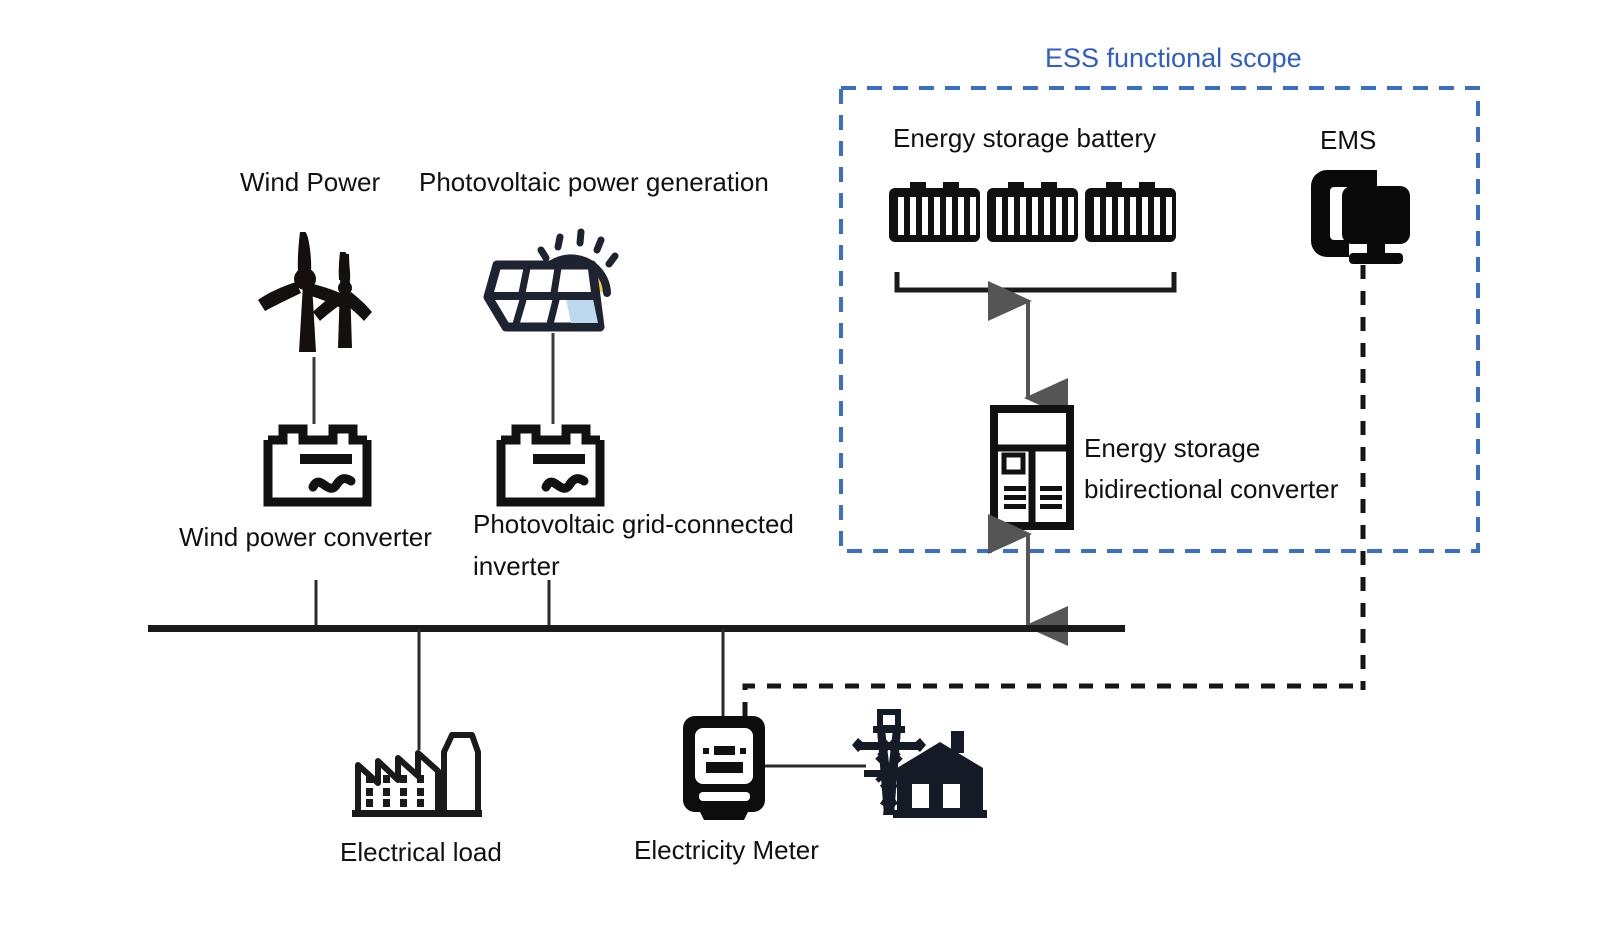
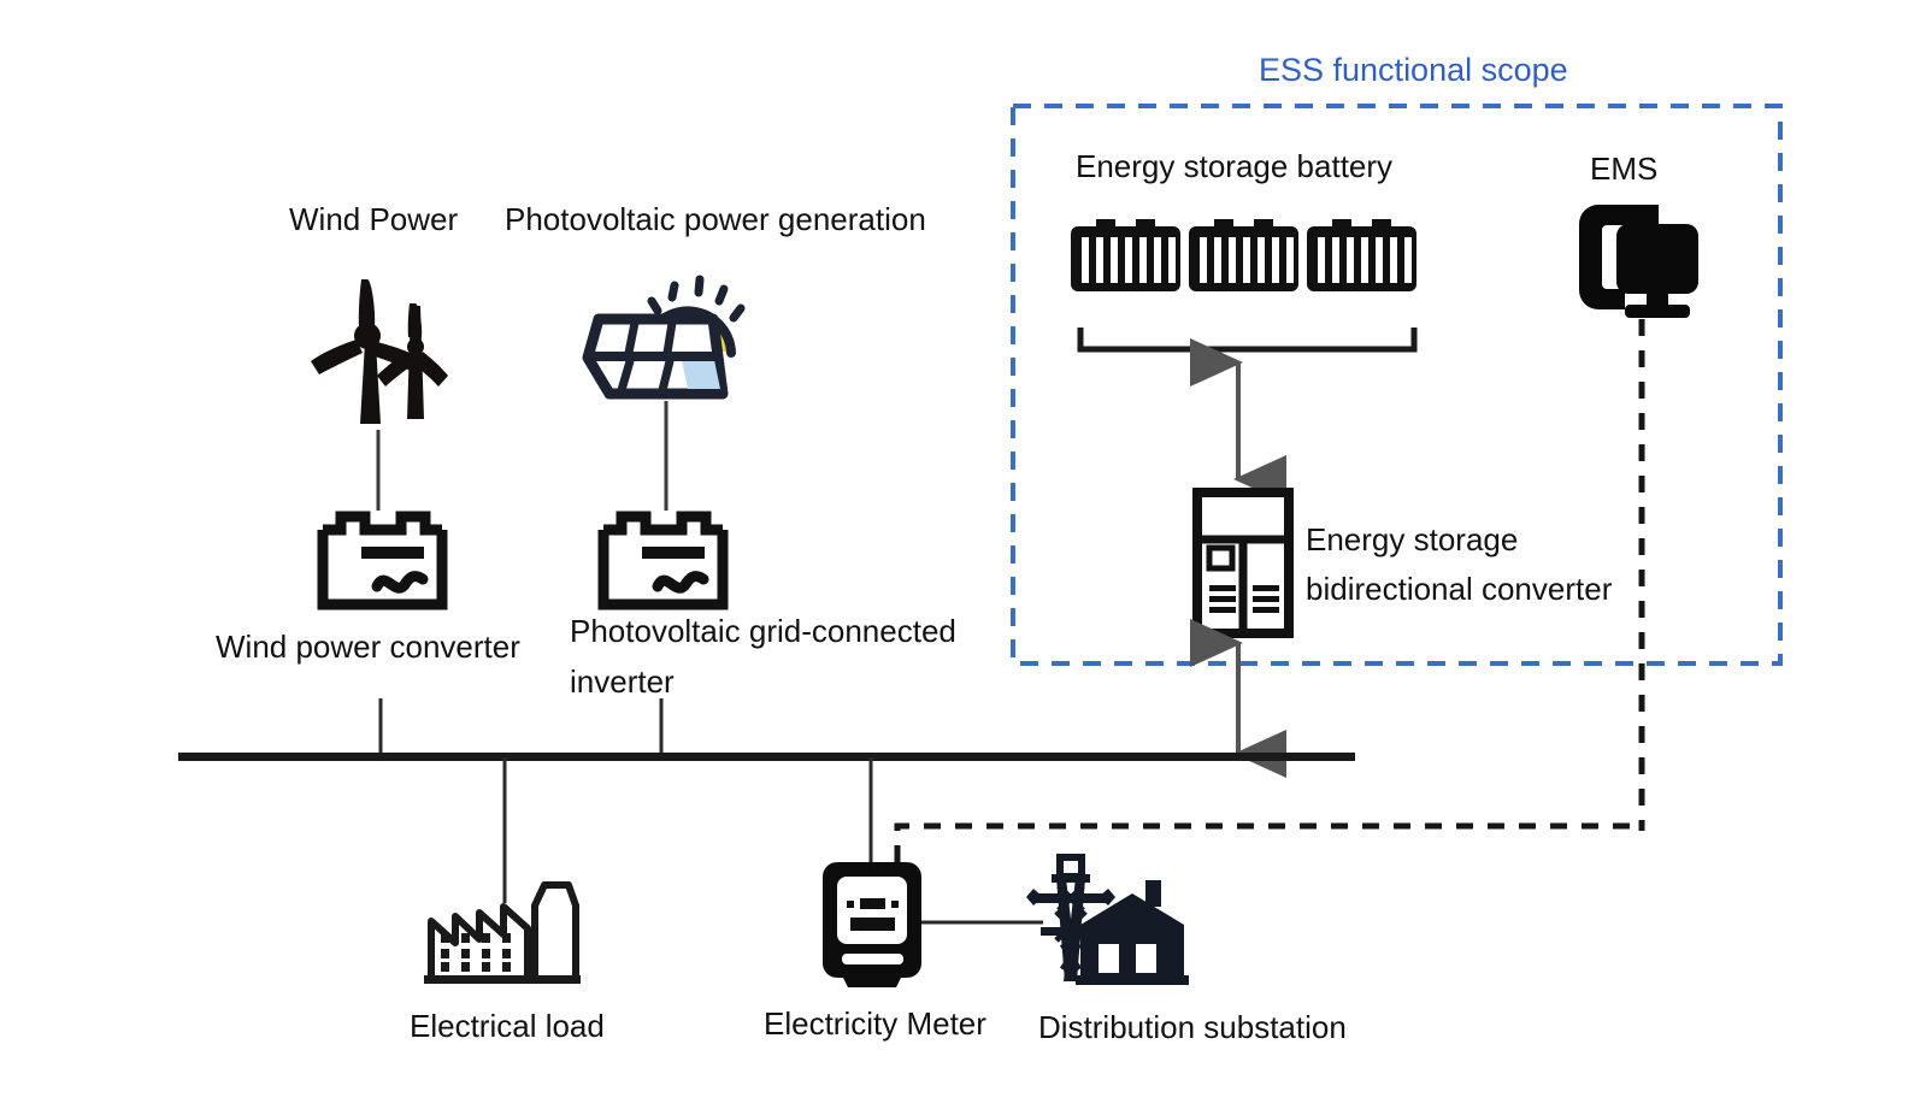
  ESS functional scope
  Energy storage battery
  EMS
  Energy storage
  bidirectional converter
  Wind Power
  Photovoltaic power generation
  Wind power converter
  Photovoltaic grid-connected
  inverter
  Electrical load
  Electricity Meter
+ Distribution substation
